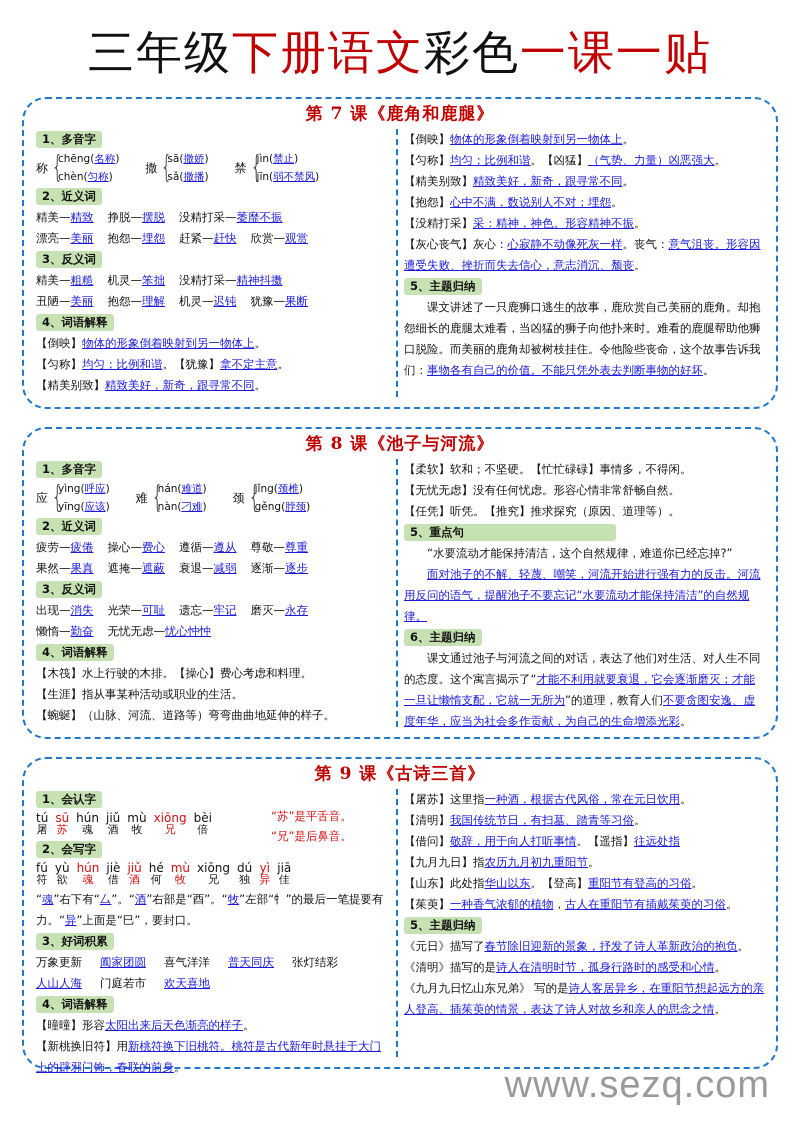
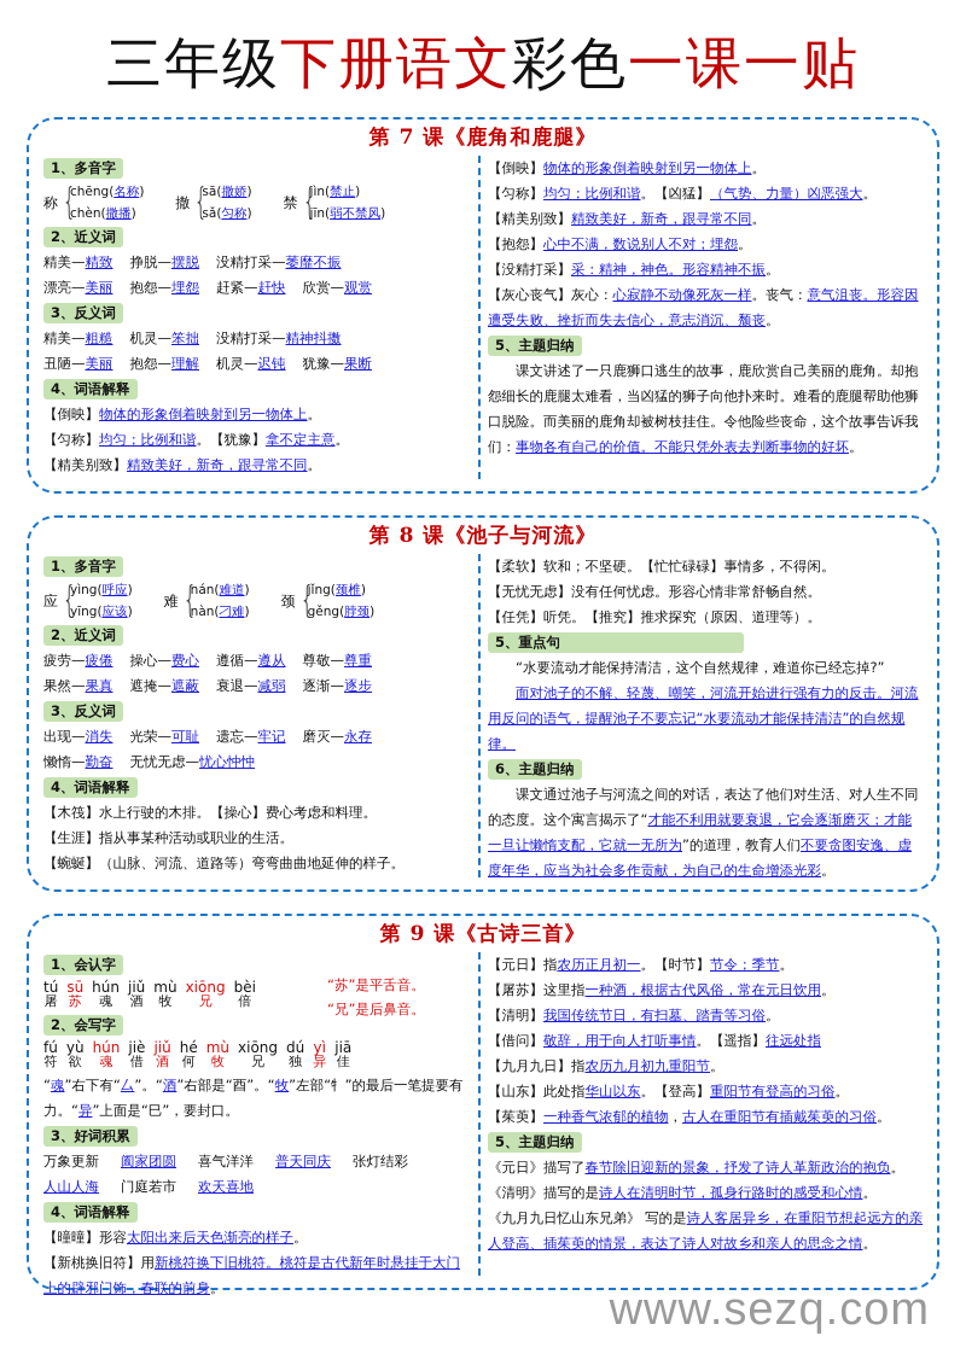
  三年级下册语文彩色一课一贴
  第 7 课《鹿角和鹿腿》
  1、多音字
  称
  {
  chēng(名称)
- chèn(匀称)
+ chèn(撒播)
  撒
  {
  sā(撒娇)
- sǎ(撒播)
+ sǎ(匀称)
  禁
  {
  jìn(禁止)
  jīn(弱不禁风)
  2、近义词
  精美—精致 挣脱—摆脱 没精打采—萎靡不振
  漂亮—美丽 抱怨—埋怨 赶紧—赶快 欣赏—观赏
  3、反义词
  精美—粗糙 机灵—笨拙 没精打采—精神抖擞
  丑陋—美丽 抱怨—理解 机灵—迟钝 犹豫—果断
  4、词语解释
  【倒映】物体的形象倒着映射到另一物体上。
  【匀称】均匀；比例和谐。【犹豫】拿不定主意。
  【精美别致】精致美好，新奇，跟寻常不同。
  【倒映】物体的形象倒着映射到另一物体上。
  【匀称】均匀；比例和谐。【凶猛】（气势、力量）凶恶强大。
  【精美别致】精致美好，新奇，跟寻常不同。
  【抱怨】心中不满，数说别人不对；埋怨。
  【没精打采】采：精神，神色。形容精神不振。
  【灰心丧气】灰心：心寂静不动像死灰一样。丧气：意气沮丧。形容因遭受失败、挫折而失去信心，意志消沉、颓丧。
  5、主题归纳
  课文讲述了一只鹿狮口逃生的故事，鹿欣赏自己美丽的鹿角。却抱怨细长的鹿腿太难看，当凶猛的狮子向他扑来时。难看的鹿腿帮助他狮口脱险。而美丽的鹿角却被树枝挂住。令他险些丧命，这个故事告诉我们：事物各有自己的价值。不能只凭外表去判断事物的好坏。
  第 8 课《池子与河流》
  1、多音字
  应
  {
  yìng(呼应)
  yīng(应该)
  难
  {
  nán(难道)
  nàn(刁难)
  颈
  {
  jǐng(颈椎)
  gěng(脖颈)
  2、近义词
  疲劳—疲倦 操心—费心 遵循—遵从 尊敬—尊重
  果然—果真 遮掩—遮蔽 衰退—减弱 逐渐—逐步
  3、反义词
  出现—消失 光荣—可耻 遗忘—牢记 磨灭—永存
  懒惰—勤奋 无忧无虑—忧心忡忡
  4、词语解释
  【木筏】水上行驶的木排。【操心】费心考虑和料理。
  【生涯】指从事某种活动或职业的生活。
  【蜿蜒】（山脉、河流、道路等）弯弯曲曲地延伸的样子。
  【柔软】软和；不坚硬。【忙忙碌碌】事情多，不得闲。
  【无忧无虑】没有任何忧虑。形容心情非常舒畅自然。
  【任凭】听凭。【推究】推求探究（原因、道理等）。
  5、重点句
  “水要流动才能保持清洁，这个自然规律，难道你已经忘掉?”
  面对池子的不解、轻蔑、嘲笑，河流开始进行强有力的反击。河流用反问的语气，提醒池子不要忘记“水要流动才能保持清洁”的自然规律。
  6、主题归纳
  课文通过池子与河流之间的对话，表达了他们对生活、对人生不同的态度。这个寓言揭示了“才能不利用就要衰退，它会逐渐磨灭；才能一旦让懒惰支配，它就一无所为”的道理，教育人们不要贪图安逸、虚度年华，应当为社会多作贡献，为自己的生命增添光彩。
  第 9 课《古诗三首》
  1、会认字
  tú
  屠
  sū
  苏
  hún
  魂
  jiǔ
  酒
  mù
  牧
  xiōng
  兄
  bèi
  倍
  “苏”是平舌音。
  “兄”是后鼻音。
  2、会写字
  fú
  符
  yù
  欲
  hún
  魂
  jiè
  借
  jiǔ
  酒
  hé
  何
  mù
  牧
  xiōng
  兄
  dú
  独
  yì
  异
  jiā
  佳
  “魂”右下有“厶”。“酒”右部是“酉”。“牧”左部“牜”的最后一笔提要有力。“异”上面是“巳”，要封口。
  3、好词积累
  万象更新 阖家团圆 喜气洋洋 普天同庆 张灯结彩
  人山人海 门庭若市 欢天喜地
  4、词语解释
  【曈曈】形容太阳出来后天色渐亮的样子。
  【新桃换旧符】用新桃符换下旧桃符。桃符是古代新年时悬挂于大门上的辟邪门饰，春联的前身。
+ 【元日】指农历正月初一。【时节】节令；季节。
  【屠苏】这里指一种酒，根据古代风俗，常在元日饮用。
  【清明】我国传统节日，有扫墓、踏青等习俗。
  【借问】敬辞，用于向人打听事情。【遥指】往远处指
  【九月九日】指农历九月初九重阳节。
  【山东】此处指华山以东。【登高】重阳节有登高的习俗。
  【茱萸】一种香气浓郁的植物，古人在重阳节有插戴茱萸的习俗。
  5、主题归纳
  《元日》描写了春节除旧迎新的景象，抒发了诗人革新政治的抱负。
  《清明》描写的是诗人在清明时节，孤身行路时的感受和心情。
  《九月九日忆山东兄弟》 写的是诗人客居异乡，在重阳节想起远方的亲人登高、插茱萸的情景，表达了诗人对故乡和亲人的思念之情。
  www.sezq.com
